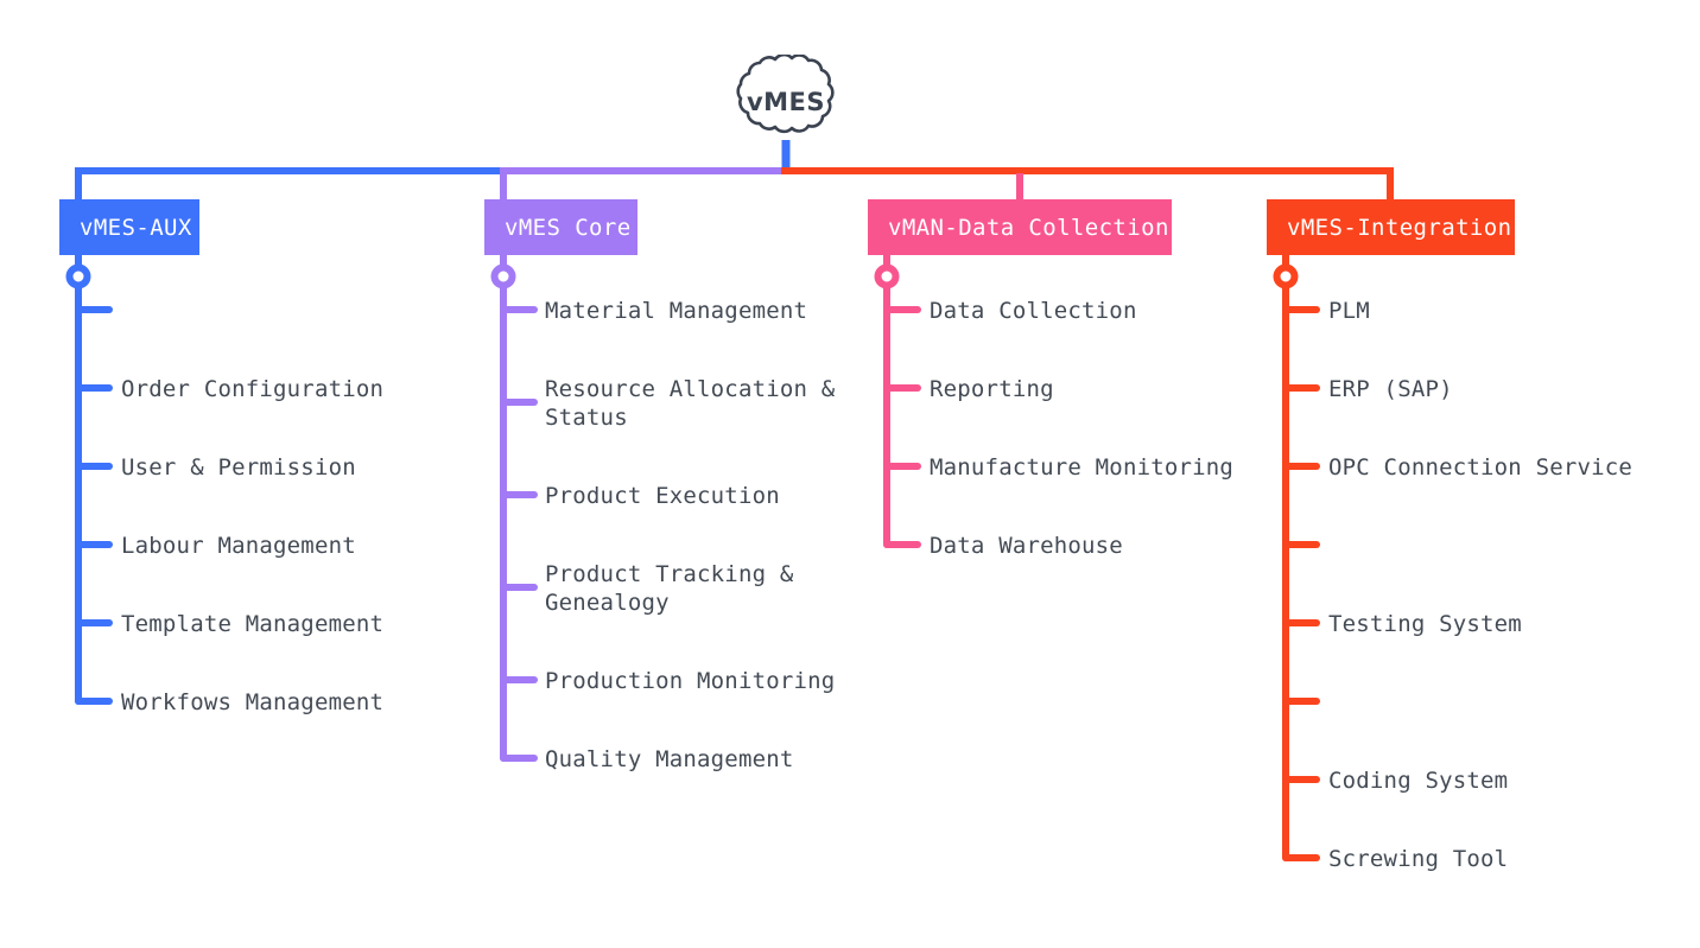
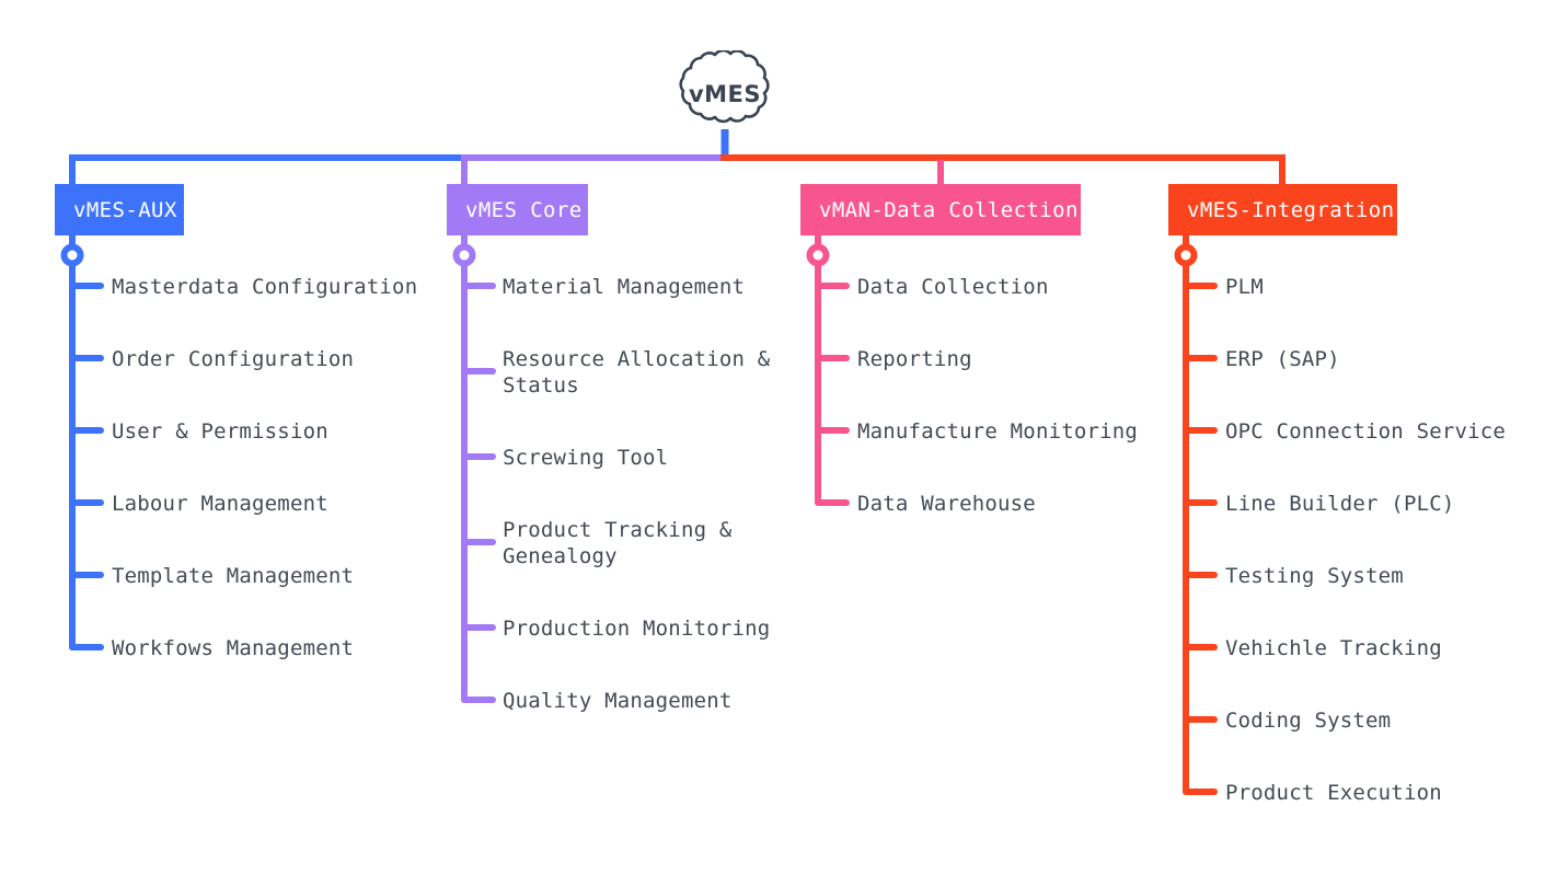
  vMES
  vMES-AUX
  vMES Core
  vMAN-Data Collection
  vMES-Integration
+ Masterdata Configuration
  Order Configuration
  User & Permission
  Labour Management
  Template Management
  Workfows Management
  Material Management
  Resource Allocation &
  Status
- Product Execution
+ Screwing Tool
  Product Tracking &
  Genealogy
  Production Monitoring
  Quality Management
  Data Collection
  Reporting
  Manufacture Monitoring
  Data Warehouse
  PLM
  ERP (SAP)
  OPC Connection Service
+ Line Builder (PLC)
  Testing System
+ Vehichle Tracking
  Coding System
- Screwing Tool
+ Product Execution
